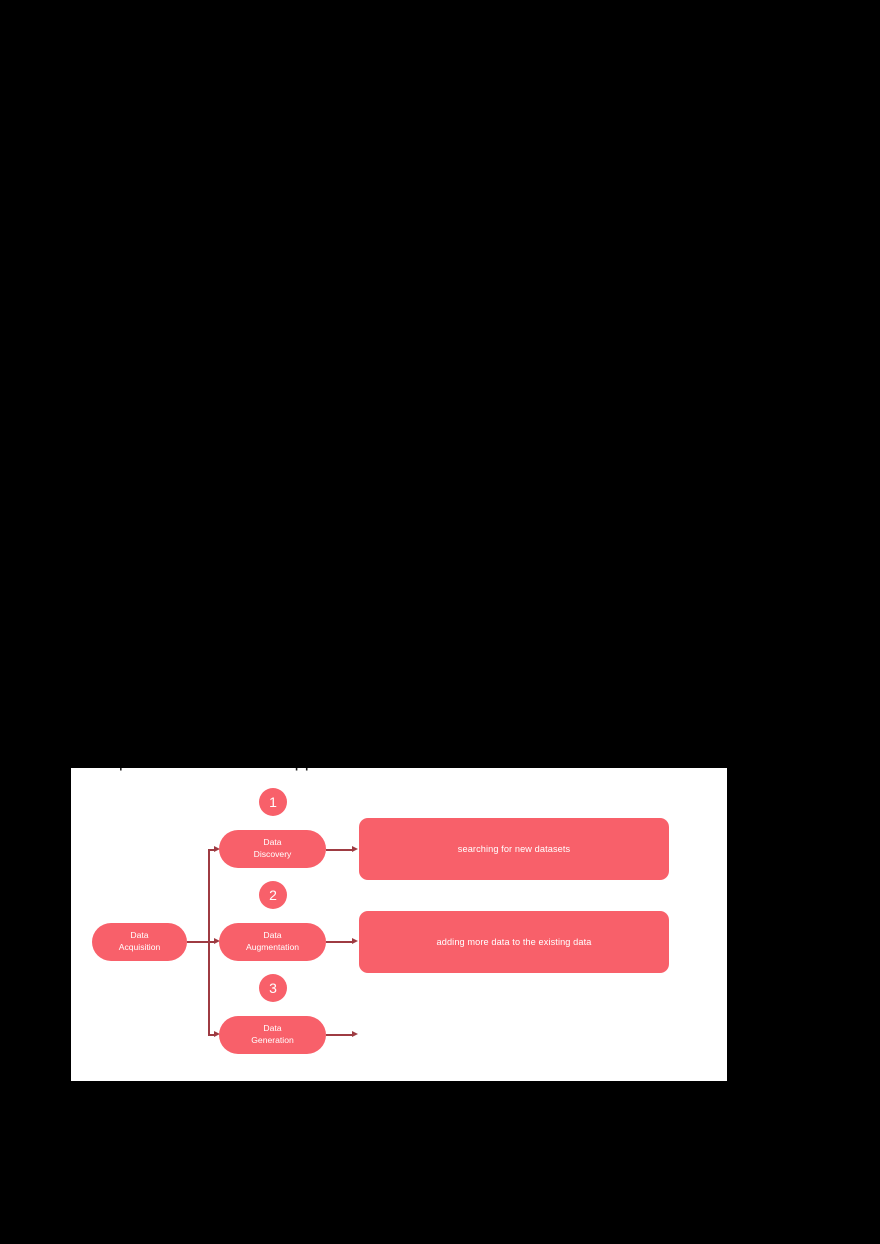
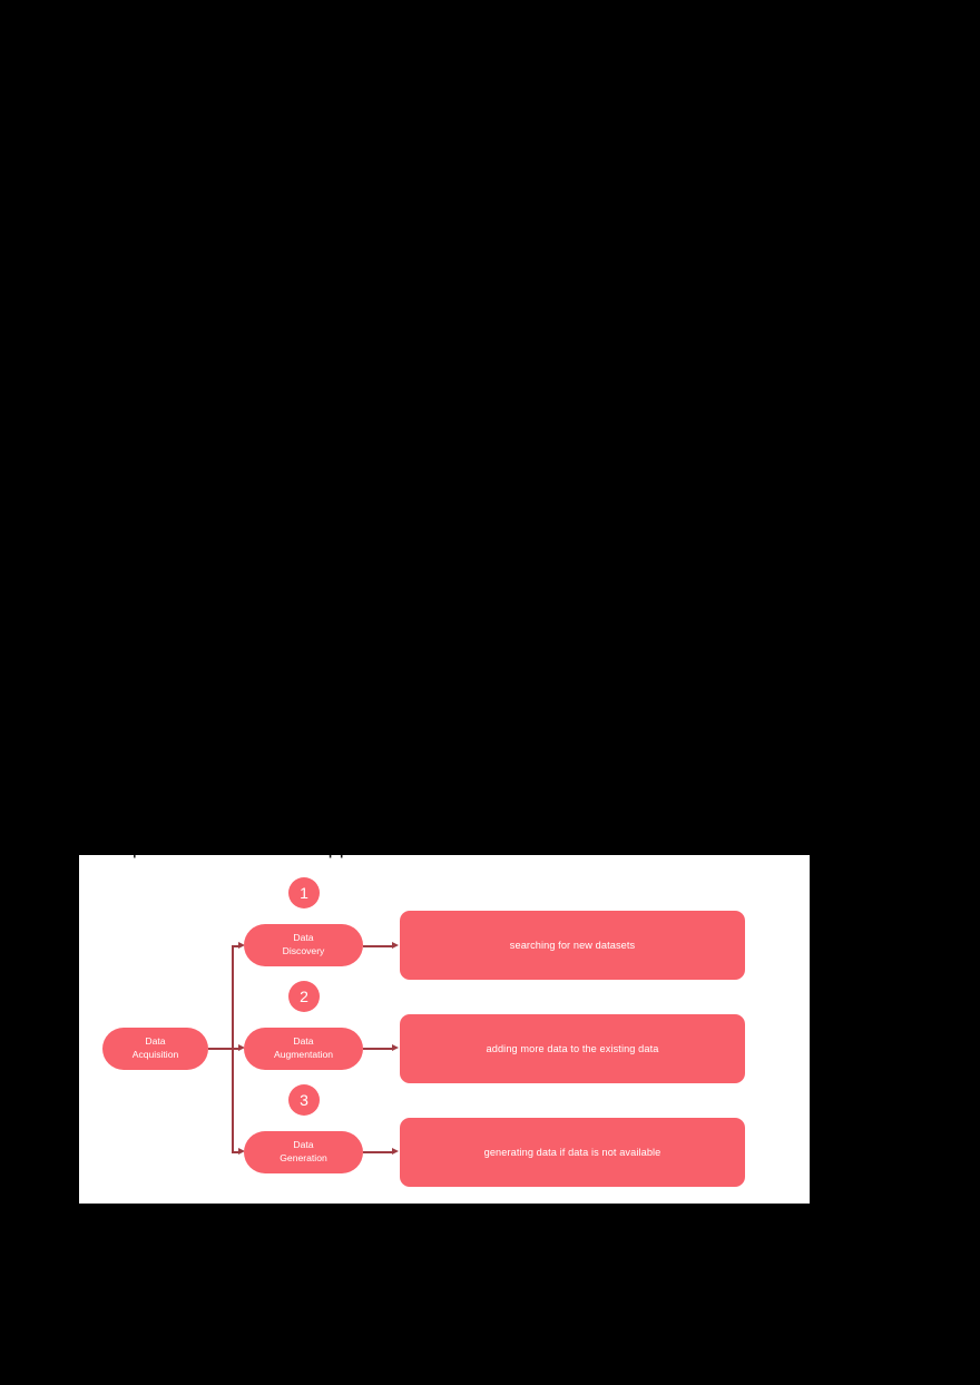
  Data
  Acquisition
  1
  2
  3
  Data
  Discovery
  Data
  Augmentation
  Data
  Generation
  searching for new datasets
  adding more data to the existing data
+ generating data if data is not available
